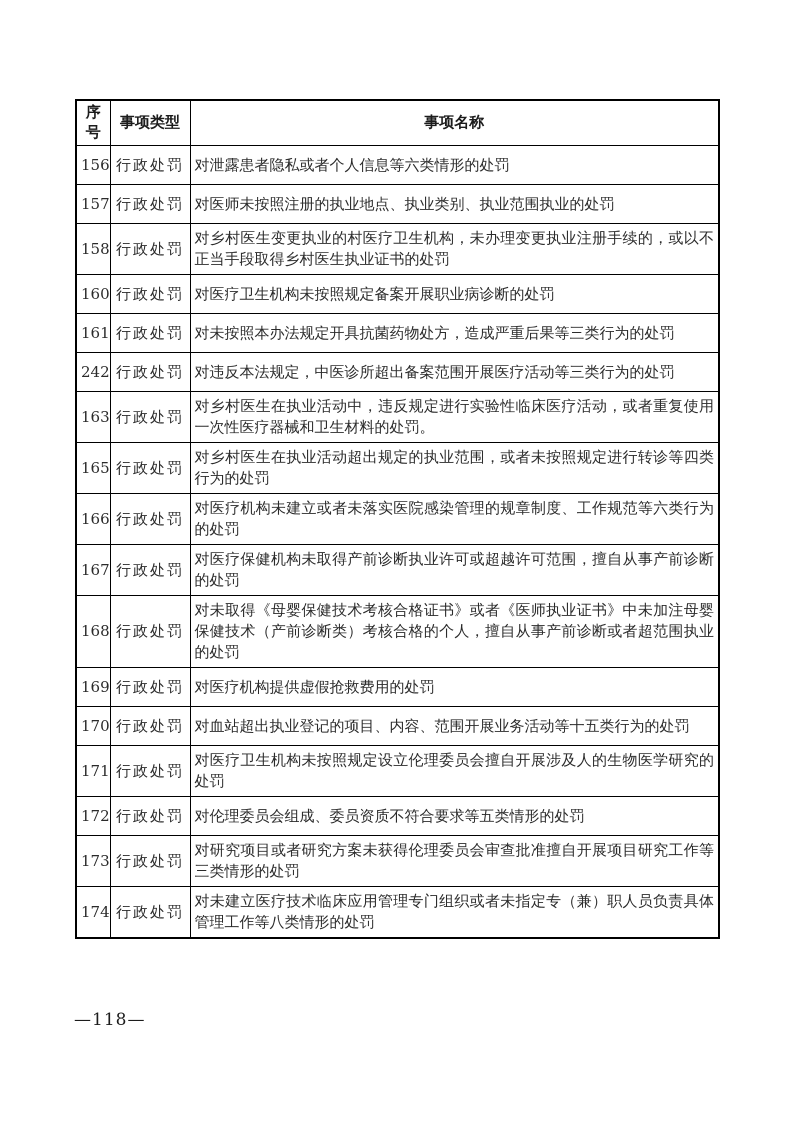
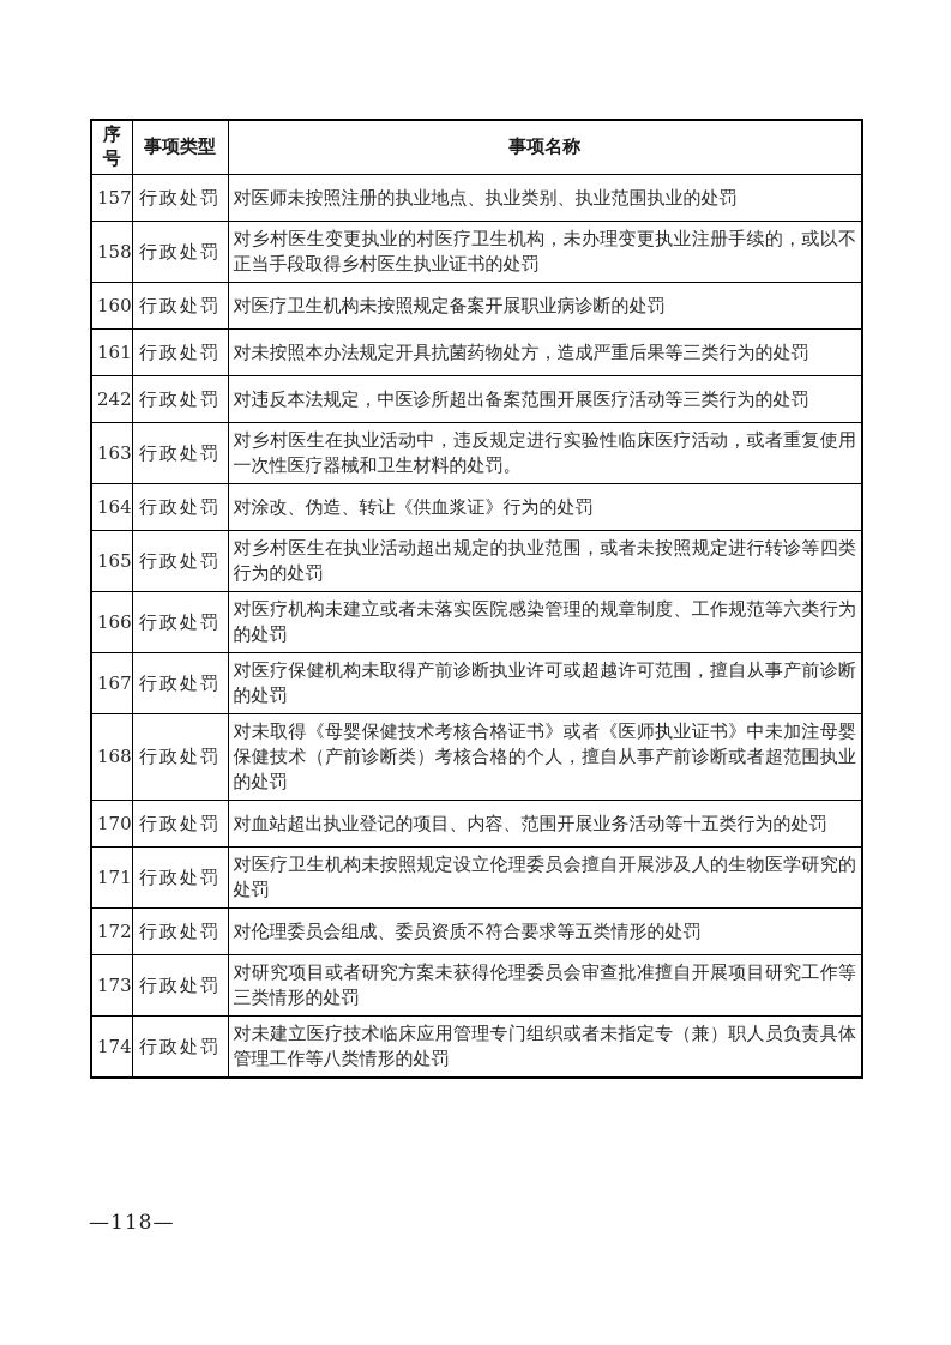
  序号	事项类型	事项名称
- 156	行政处罚	对泄露患者隐私或者个人信息等六类情形的处罚
  157	行政处罚	对医师未按照注册的执业地点、执业类别、执业范围执业的处罚
  158	行政处罚	对乡村医生变更执业的村医疗卫生机构，未办理变更执业注册手续的，或以不正当手段取得乡村医生执业证书的处罚
  160	行政处罚	对医疗卫生机构未按照规定备案开展职业病诊断的处罚
  161	行政处罚	对未按照本办法规定开具抗菌药物处方，造成严重后果等三类行为的处罚
  242	行政处罚	对违反本法规定，中医诊所超出备案范围开展医疗活动等三类行为的处罚
  163	行政处罚	对乡村医生在执业活动中，违反规定进行实验性临床医疗活动，或者重复使用一次性医疗器械和卫生材料的处罚。
+ 164	行政处罚	对涂改、伪造、转让《供血浆证》行为的处罚
  165	行政处罚	对乡村医生在执业活动超出规定的执业范围，或者未按照规定进行转诊等四类行为的处罚
  166	行政处罚	对医疗机构未建立或者未落实医院感染管理的规章制度、工作规范等六类行为的处罚
  167	行政处罚	对医疗保健机构未取得产前诊断执业许可或超越许可范围，擅自从事产前诊断的处罚
  168	行政处罚	对未取得《母婴保健技术考核合格证书》或者《医师执业证书》中未加注母婴保健技术（产前诊断类）考核合格的个人，擅自从事产前诊断或者超范围执业的处罚
- 169	行政处罚	对医疗机构提供虚假抢救费用的处罚
  170	行政处罚	对血站超出执业登记的项目、内容、范围开展业务活动等十五类行为的处罚
  171	行政处罚	对医疗卫生机构未按照规定设立伦理委员会擅自开展涉及人的生物医学研究的处罚
  172	行政处罚	对伦理委员会组成、委员资质不符合要求等五类情形的处罚
  173	行政处罚	对研究项目或者研究方案未获得伦理委员会审查批准擅自开展项目研究工作等三类情形的处罚
  174	行政处罚	对未建立医疗技术临床应用管理专门组织或者未指定专（兼）职人员负责具体管理工作等八类情形的处罚
  —118—
